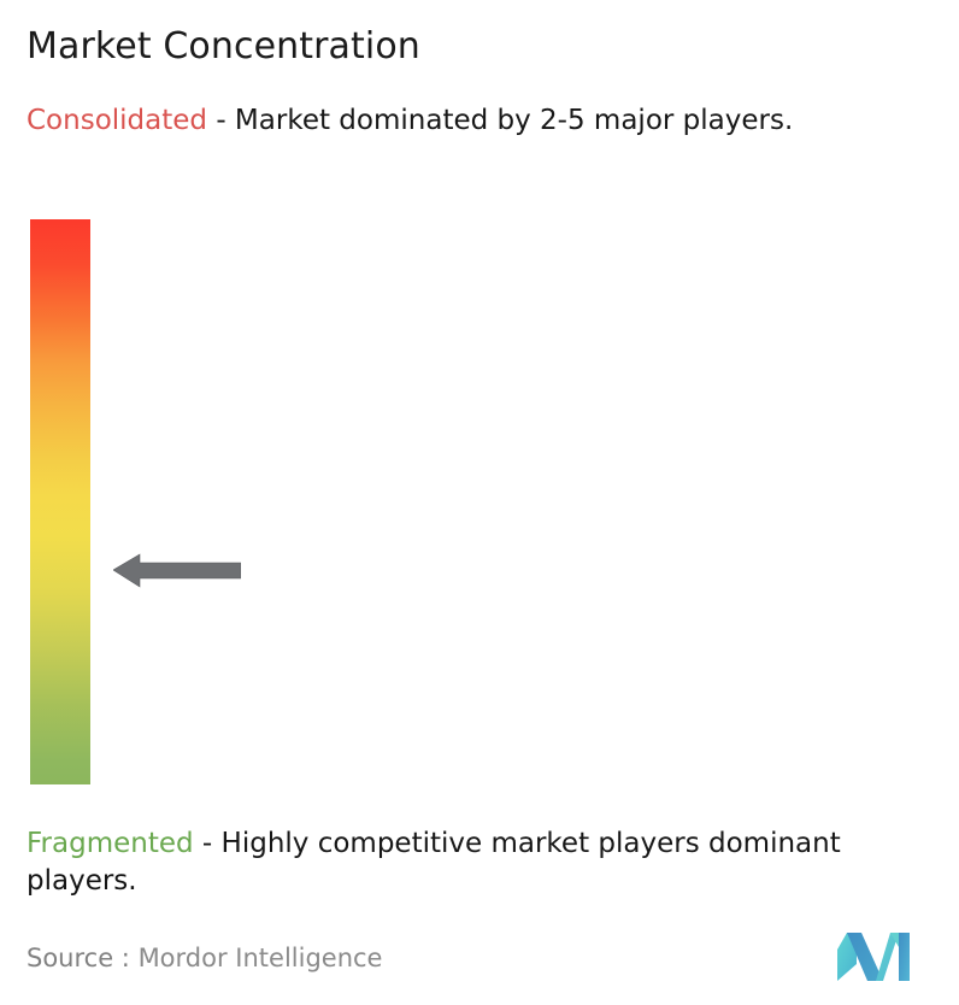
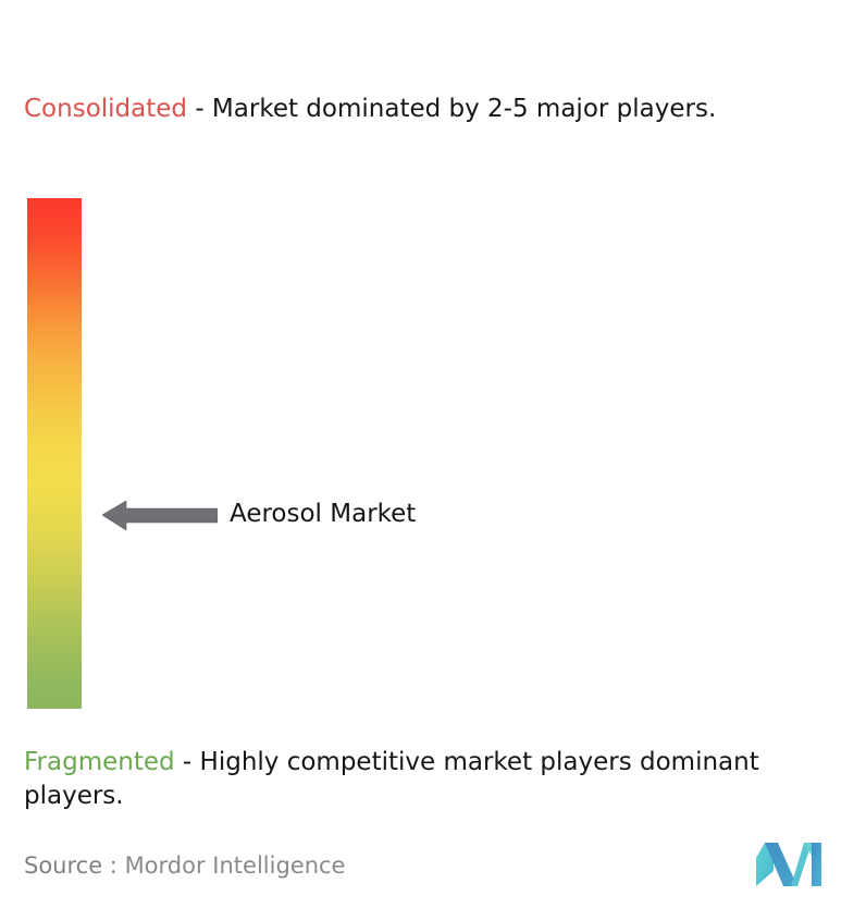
- Market Concentration
  Consolidated - Market dominated by 2-5 major players.
+ Aerosol Market
  Fragmented - Highly competitive market players dominant players.
  Source : Mordor Intelligence
